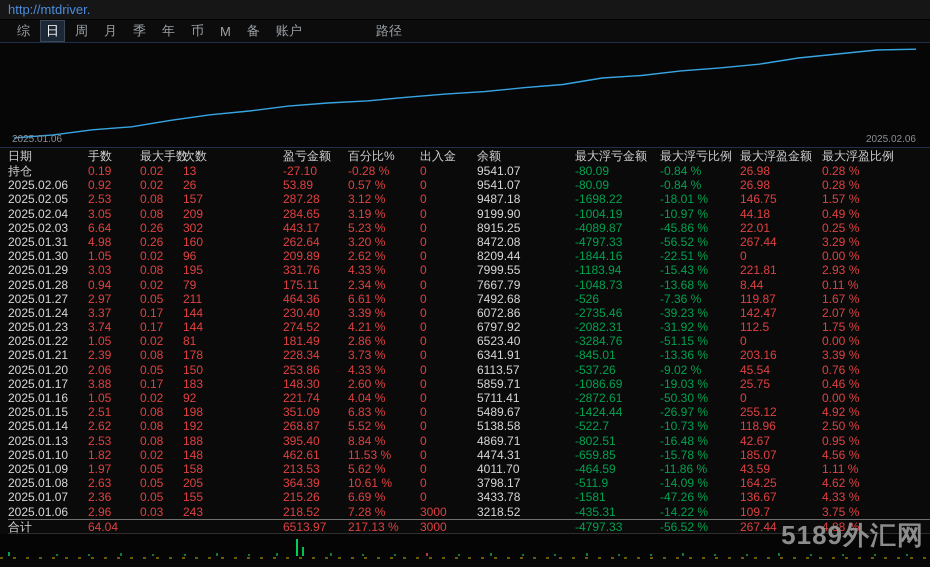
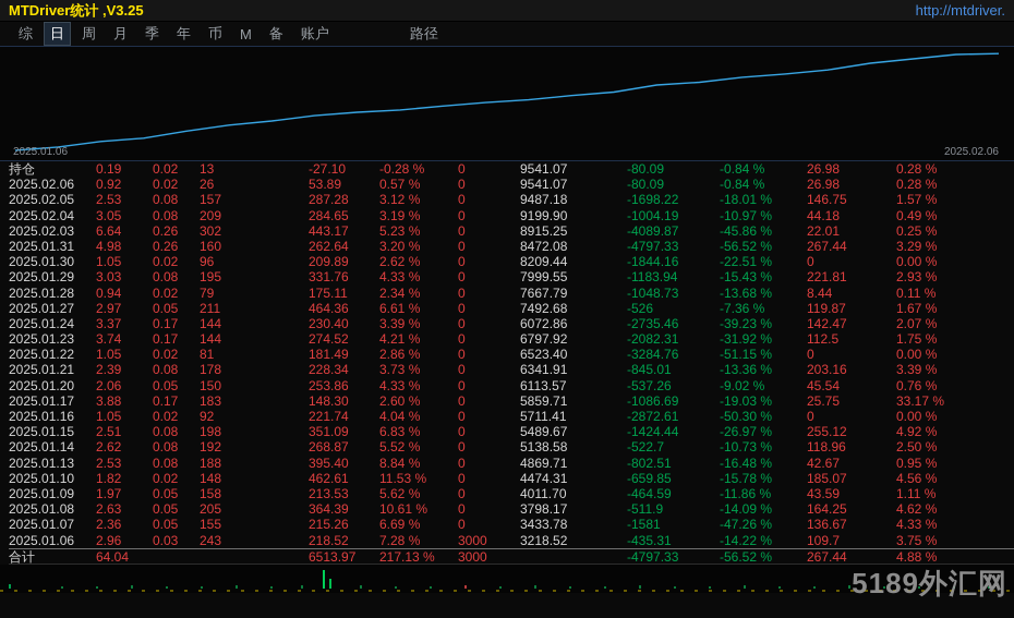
+ MTDriver统计 ,V3.25
  http://mtdriver.
  综
  日
  周
  月
  季
  年
  币
  M
  备
  账户
  路径
  2025.01.06
  2025.02.06
- 日期
- 手数
- 最大手数
- 次数
- 盈亏金额
- 百分比%
- 出入金
- 余额
- 最大浮亏金额
- 最大浮亏比例
- 最大浮盈金额
- 最大浮盈比例
  持仓
  0.19
  0.02
  13
  -27.10
  -0.28 %
  0
  9541.07
  -80.09
  -0.84 %
  26.98
  0.28 %
  2025.02.06
  0.92
  0.02
  26
  53.89
  0.57 %
  0
  9541.07
  -80.09
  -0.84 %
  26.98
  0.28 %
  2025.02.05
  2.53
  0.08
  157
  287.28
  3.12 %
  0
  9487.18
  -1698.22
  -18.01 %
  146.75
  1.57 %
  2025.02.04
  3.05
  0.08
  209
  284.65
  3.19 %
  0
  9199.90
  -1004.19
  -10.97 %
  44.18
  0.49 %
  2025.02.03
  6.64
  0.26
  302
  443.17
  5.23 %
  0
  8915.25
  -4089.87
  -45.86 %
  22.01
  0.25 %
  2025.01.31
  4.98
  0.26
  160
  262.64
  3.20 %
  0
  8472.08
  -4797.33
  -56.52 %
  267.44
  3.29 %
  2025.01.30
  1.05
  0.02
  96
  209.89
  2.62 %
  0
  8209.44
  -1844.16
  -22.51 %
  0
  0.00 %
  2025.01.29
  3.03
  0.08
  195
  331.76
  4.33 %
  0
  7999.55
  -1183.94
  -15.43 %
  221.81
  2.93 %
  2025.01.28
  0.94
  0.02
  79
  175.11
  2.34 %
  0
  7667.79
  -1048.73
  -13.68 %
  8.44
  0.11 %
  2025.01.27
  2.97
  0.05
  211
  464.36
  6.61 %
  0
  7492.68
  -526
  -7.36 %
  119.87
  1.67 %
  2025.01.24
  3.37
  0.17
  144
  230.40
  3.39 %
  0
  6072.86
  -2735.46
  -39.23 %
  142.47
  2.07 %
  2025.01.23
  3.74
  0.17
  144
  274.52
  4.21 %
  0
  6797.92
  -2082.31
  -31.92 %
  112.5
  1.75 %
  2025.01.22
  1.05
  0.02
  81
  181.49
  2.86 %
  0
  6523.40
  -3284.76
  -51.15 %
  0
  0.00 %
  2025.01.21
  2.39
  0.08
  178
  228.34
  3.73 %
  0
  6341.91
  -845.01
  -13.36 %
  203.16
  3.39 %
  2025.01.20
  2.06
  0.05
  150
  253.86
  4.33 %
  0
  6113.57
  -537.26
  -9.02 %
  45.54
  0.76 %
  2025.01.17
  3.88
  0.17
  183
  148.30
  2.60 %
  0
  5859.71
  -1086.69
  -19.03 %
  25.75
- 0.46 %
+ 33.17 %
  2025.01.16
  1.05
  0.02
  92
  221.74
  4.04 %
  0
  5711.41
  -2872.61
  -50.30 %
  0
  0.00 %
  2025.01.15
  2.51
  0.08
  198
  351.09
  6.83 %
  0
  5489.67
  -1424.44
  -26.97 %
  255.12
  4.92 %
  2025.01.14
  2.62
  0.08
  192
  268.87
  5.52 %
  0
  5138.58
  -522.7
  -10.73 %
  118.96
  2.50 %
  2025.01.13
  2.53
  0.08
  188
  395.40
  8.84 %
  0
  4869.71
  -802.51
  -16.48 %
  42.67
  0.95 %
  2025.01.10
  1.82
  0.02
  148
  462.61
  11.53 %
  0
  4474.31
  -659.85
  -15.78 %
  185.07
  4.56 %
  2025.01.09
  1.97
  0.05
  158
  213.53
  5.62 %
  0
  4011.70
  -464.59
  -11.86 %
  43.59
  1.11 %
  2025.01.08
  2.63
  0.05
  205
  364.39
  10.61 %
  0
  3798.17
  -511.9
  -14.09 %
  164.25
  4.62 %
  2025.01.07
  2.36
  0.05
  155
  215.26
  6.69 %
  0
  3433.78
  -1581
  -47.26 %
  136.67
  4.33 %
  2025.01.06
  2.96
  0.03
  243
  218.52
  7.28 %
  3000
  3218.52
  -435.31
  -14.22 %
  109.7
  3.75 %
  合计
  64.04
  6513.97
  217.13 %
  3000
  -4797.33
  -56.52 %
  267.44
  4.88 %
  5189外汇网
